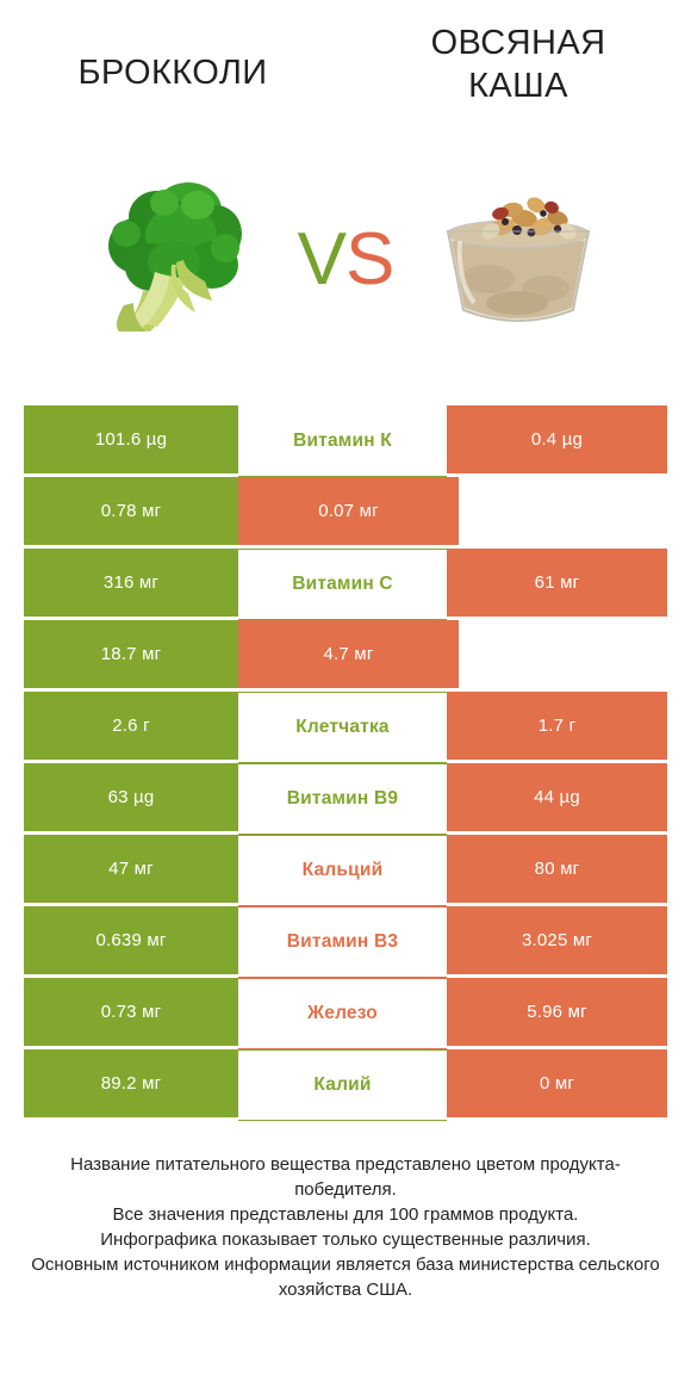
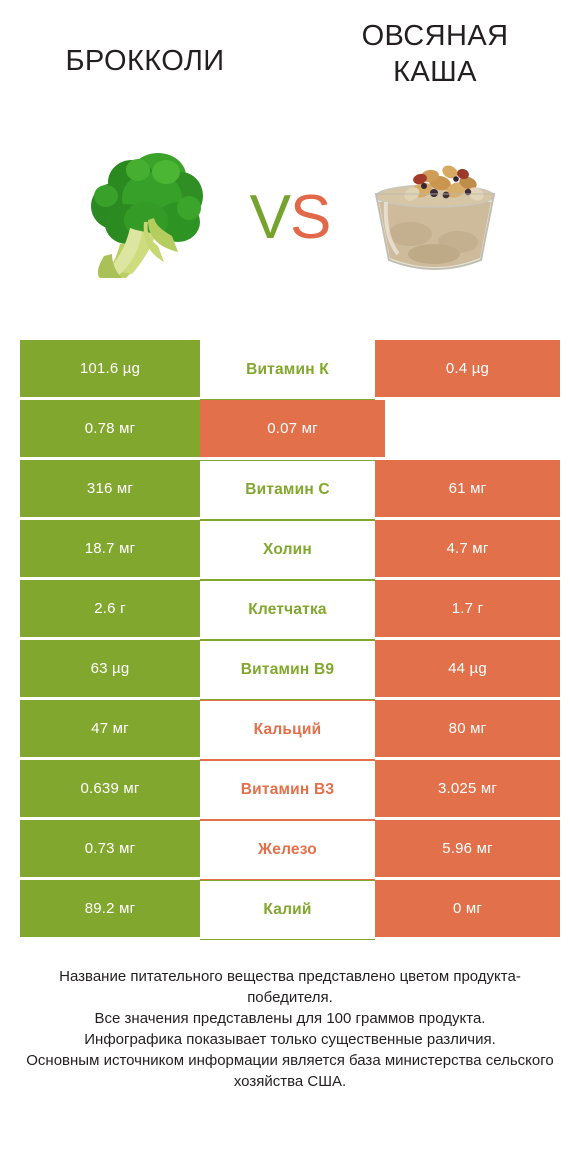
  БРОККОЛИ
  ОВСЯНАЯ
  КАША
  VS
  101.6 µg
  Витамин К
  0.4 µg
  0.78 мг
  0.07 мг
  316 мг
  Витамин С
  61 мг
  18.7 мг
+ Холин
  4.7 мг
  2.6 г
  Клетчатка
  1.7 г
  63 µg
  Витамин В9
  44 µg
  47 мг
  Кальций
  80 мг
  0.639 мг
  Витамин В3
  3.025 мг
  0.73 мг
  Железо
  5.96 мг
  89.2 мг
  Калий
  0 мг
  Название питательного вещества представлено цветом продукта-победителя.
  Все значения представлены для 100 граммов продукта.
  Инфографика показывает только существенные различия.
  Основным источником информации является база министерства сельского хозяйства США.
